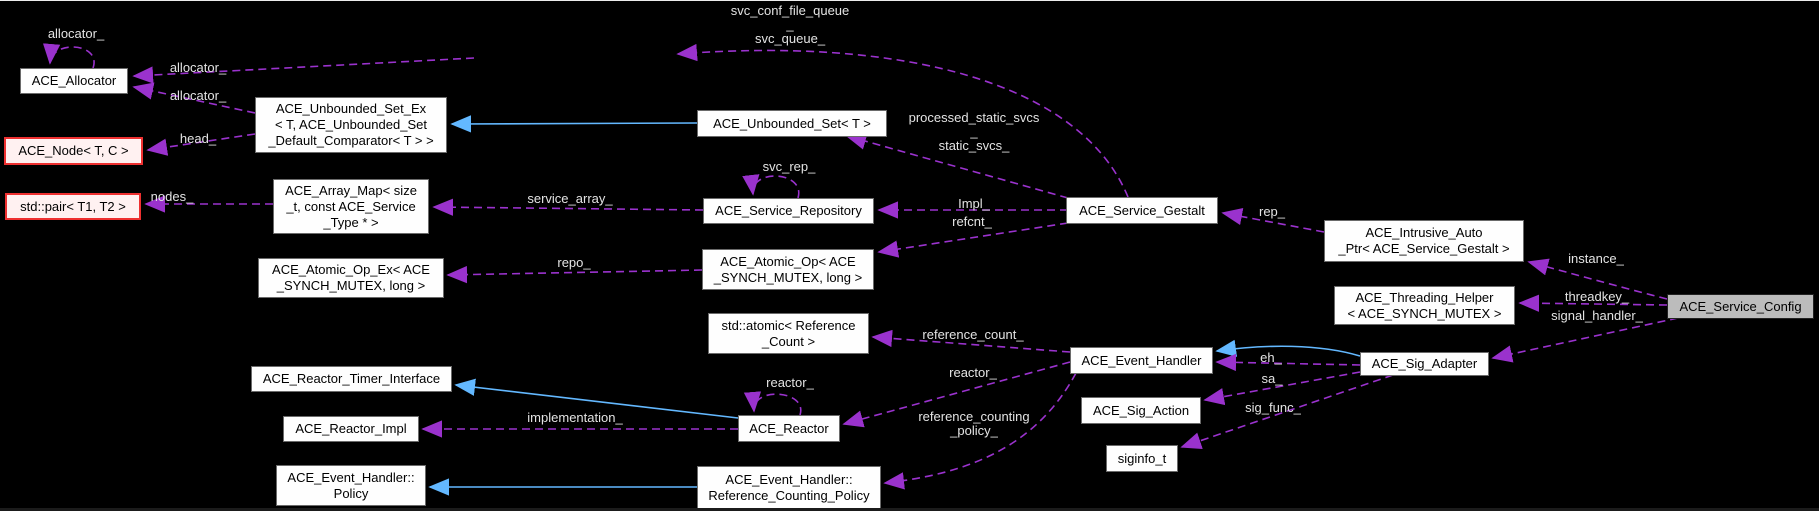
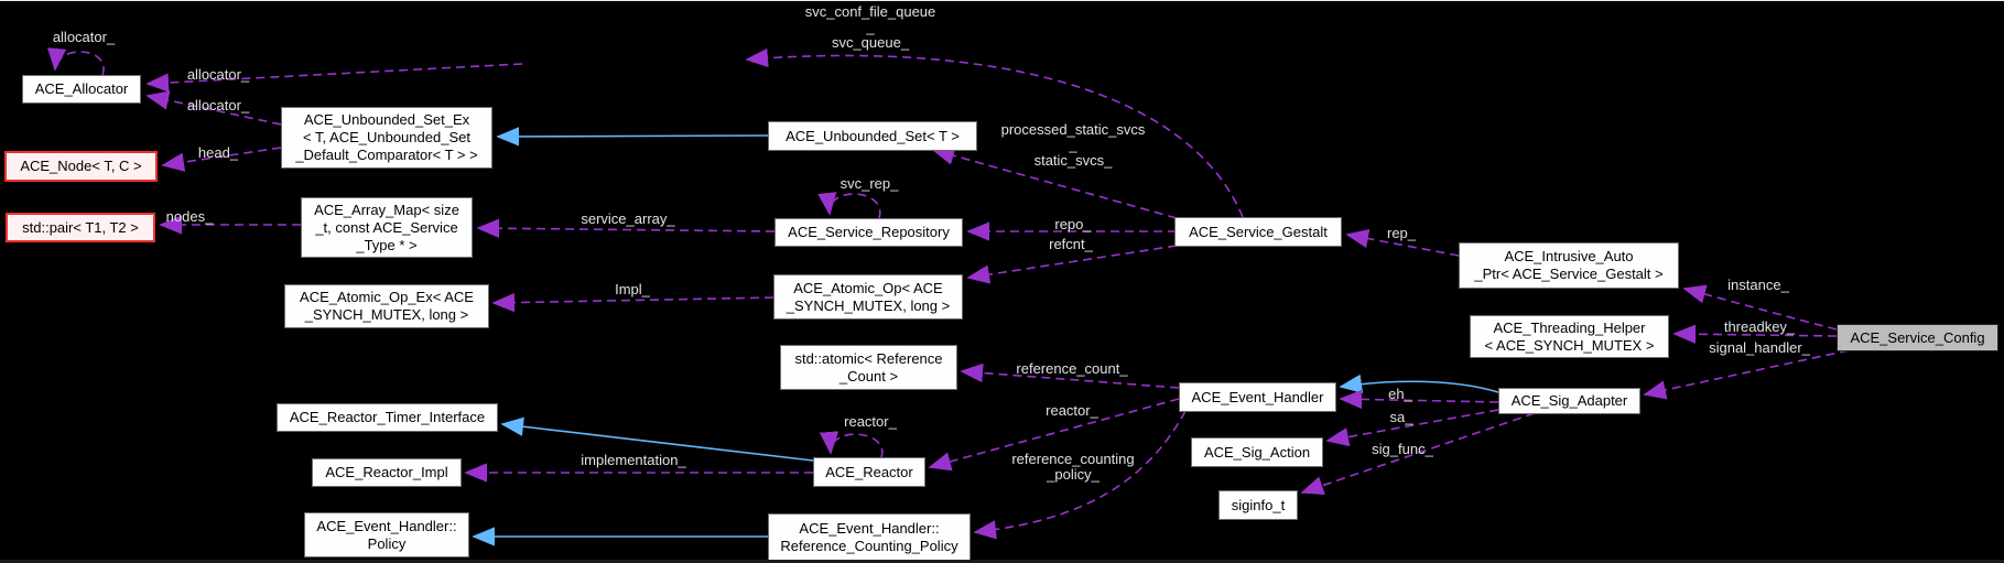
  ACE_Allocator
  ACE_Node< T, C >
  std::pair< T1, T2 >
  ACE_Unbounded_Set_Ex
  < T, ACE_Unbounded_Set
  _Default_Comparator< T > >
  ACE_Array_Map< size
  _t, const ACE_Service
  _Type * >
  ACE_Atomic_Op_Ex< ACE
  _SYNCH_MUTEX, long >
  ACE_Unbounded_Set< T >
  ACE_Service_Repository
  ACE_Atomic_Op< ACE
  _SYNCH_MUTEX, long >
  std::atomic< Reference
  _Count >
  ACE_Service_Gestalt
  ACE_Intrusive_Auto
  _Ptr< ACE_Service_Gestalt >
  ACE_Threading_Helper
  < ACE_SYNCH_MUTEX >
  ACE_Service_Config
  ACE_Event_Handler
  ACE_Sig_Adapter
  ACE_Sig_Action
  siginfo_t
  ACE_Reactor
  ACE_Event_Handler::
  Reference_Counting_Policy
  ACE_Reactor_Timer_Interface
  ACE_Reactor_Impl
  ACE_Event_Handler::
  Policy
  allocator_
  allocator_
  allocator_
  head_
  nodes_
  service_array_
- repo_
+ Impl_
  svc_conf_file_queue
  _
  svc_queue_
  svc_rep_
  processed_static_svcs
  _
  static_svcs_
- Impl_
+ repo_
  refcnt_
  rep_
  instance_
  threadkey_
  signal_handler_
  reference_count_
  reactor_
  reactor_
  reference_counting
  _policy_
  eh_
  sa_
  sig_func_
  implementation_
